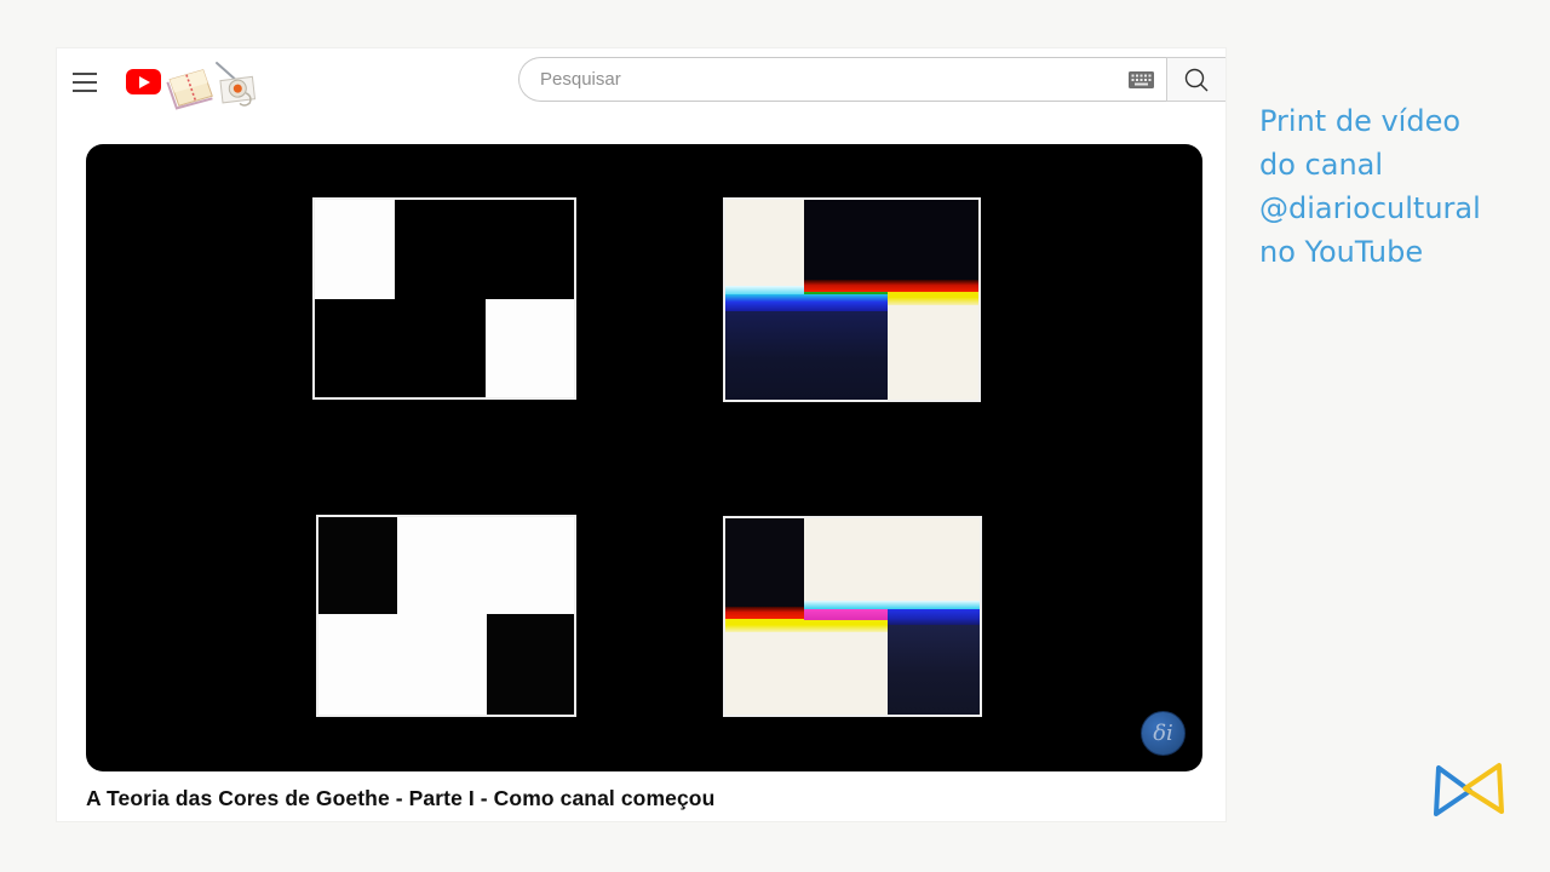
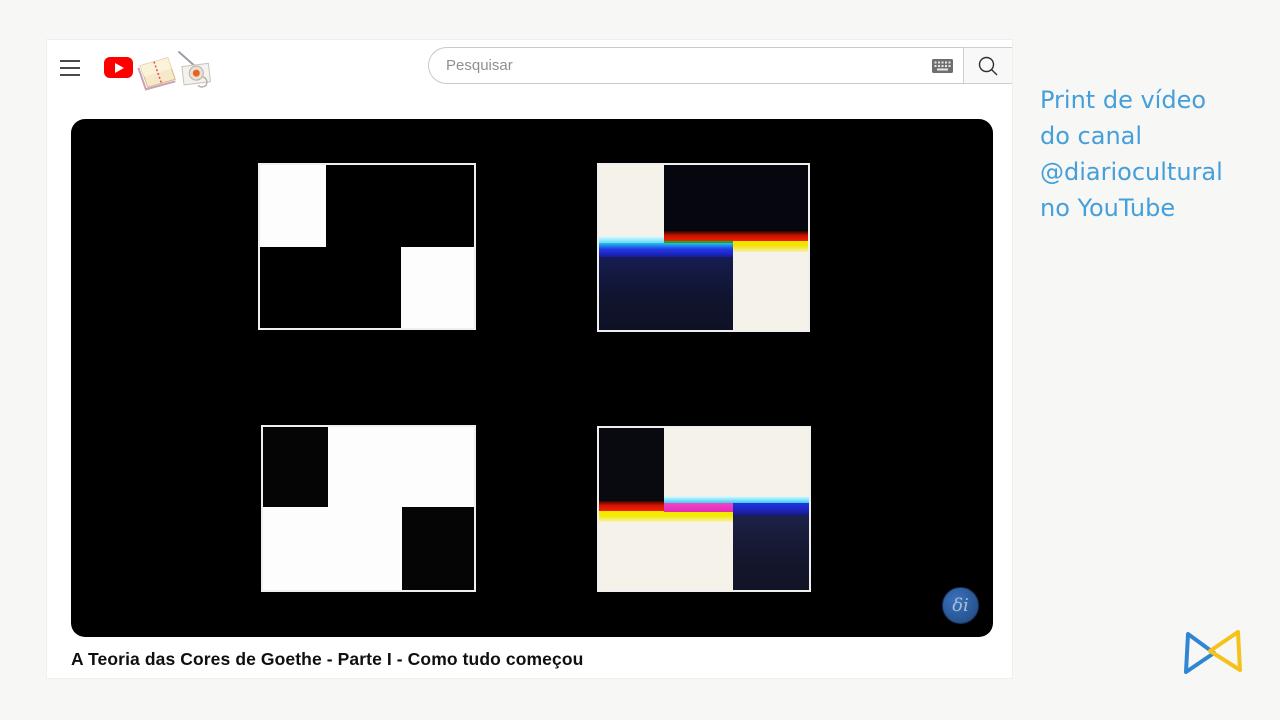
  Pesquisar
  δi
- A Teoria das Cores de Goethe - Parte I - Como canal começou
+ A Teoria das Cores de Goethe - Parte I - Como tudo começou
  Print de vídeo
  do canal
  @diariocultural
  no YouTube
